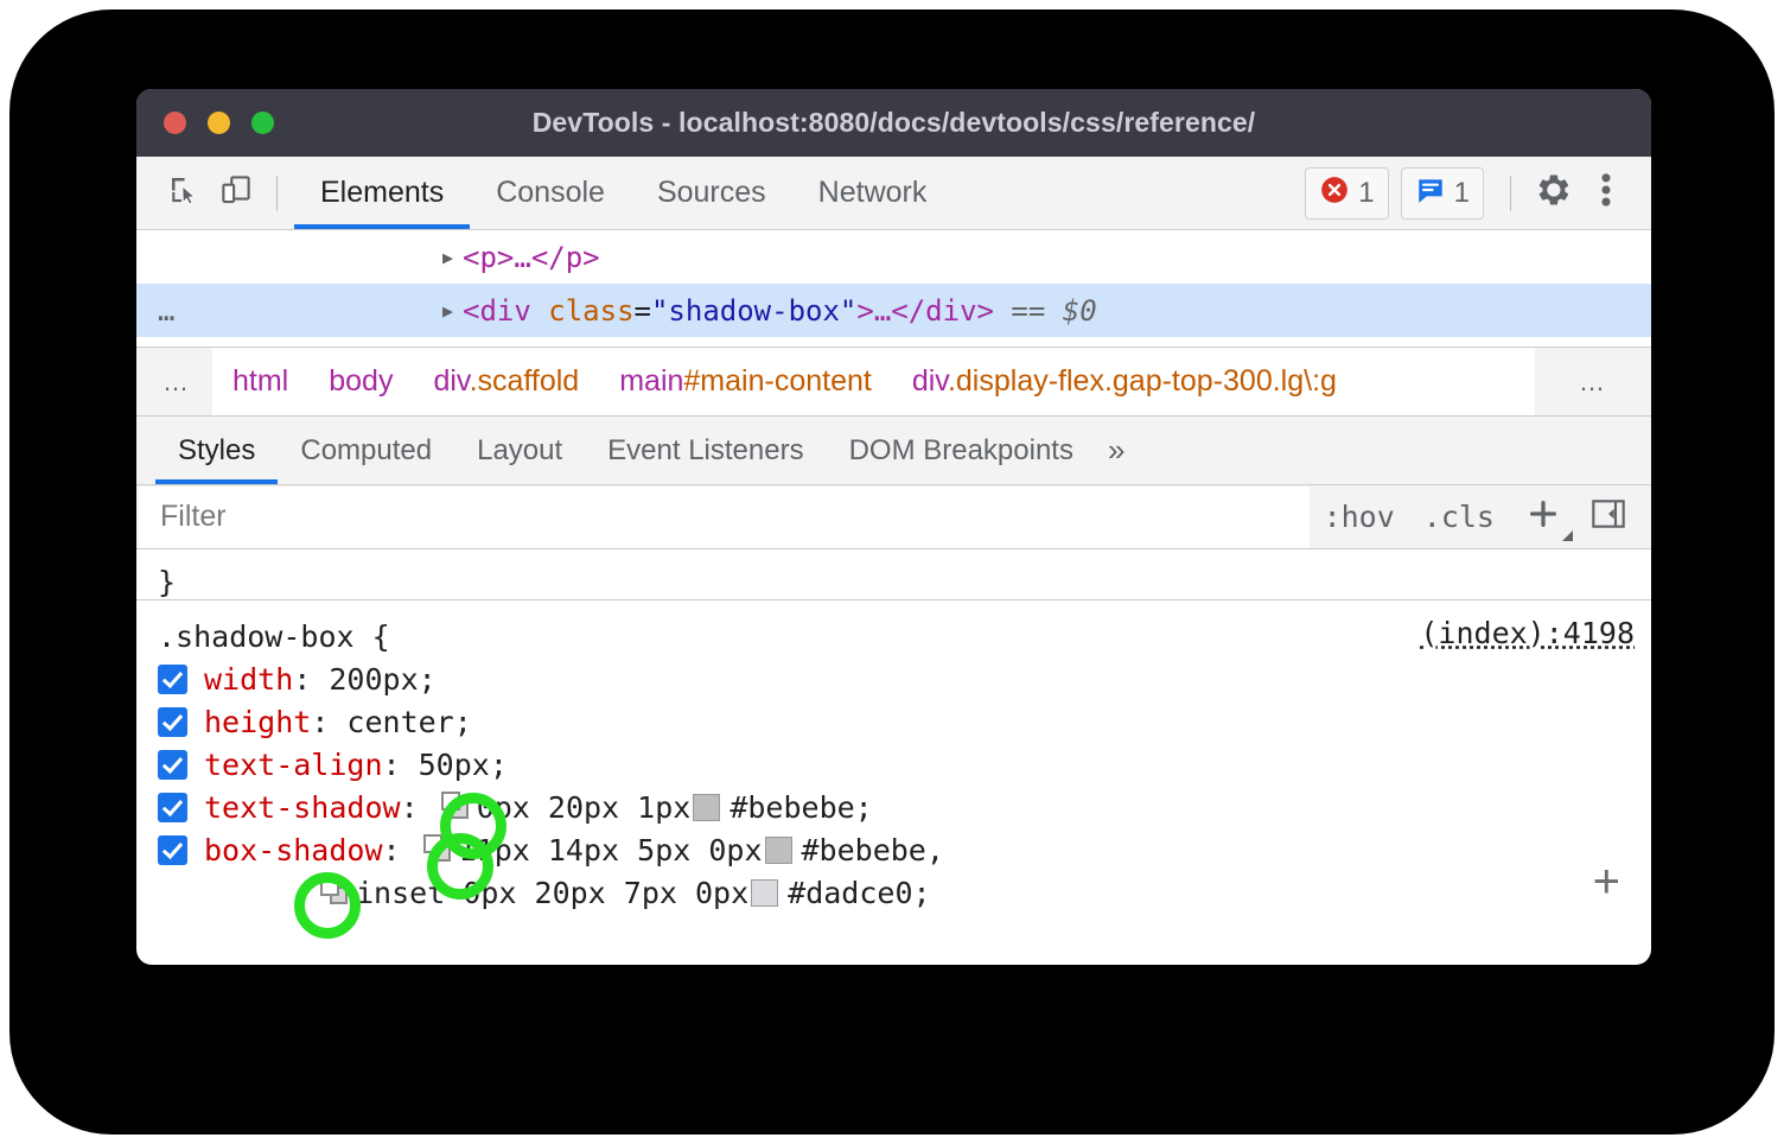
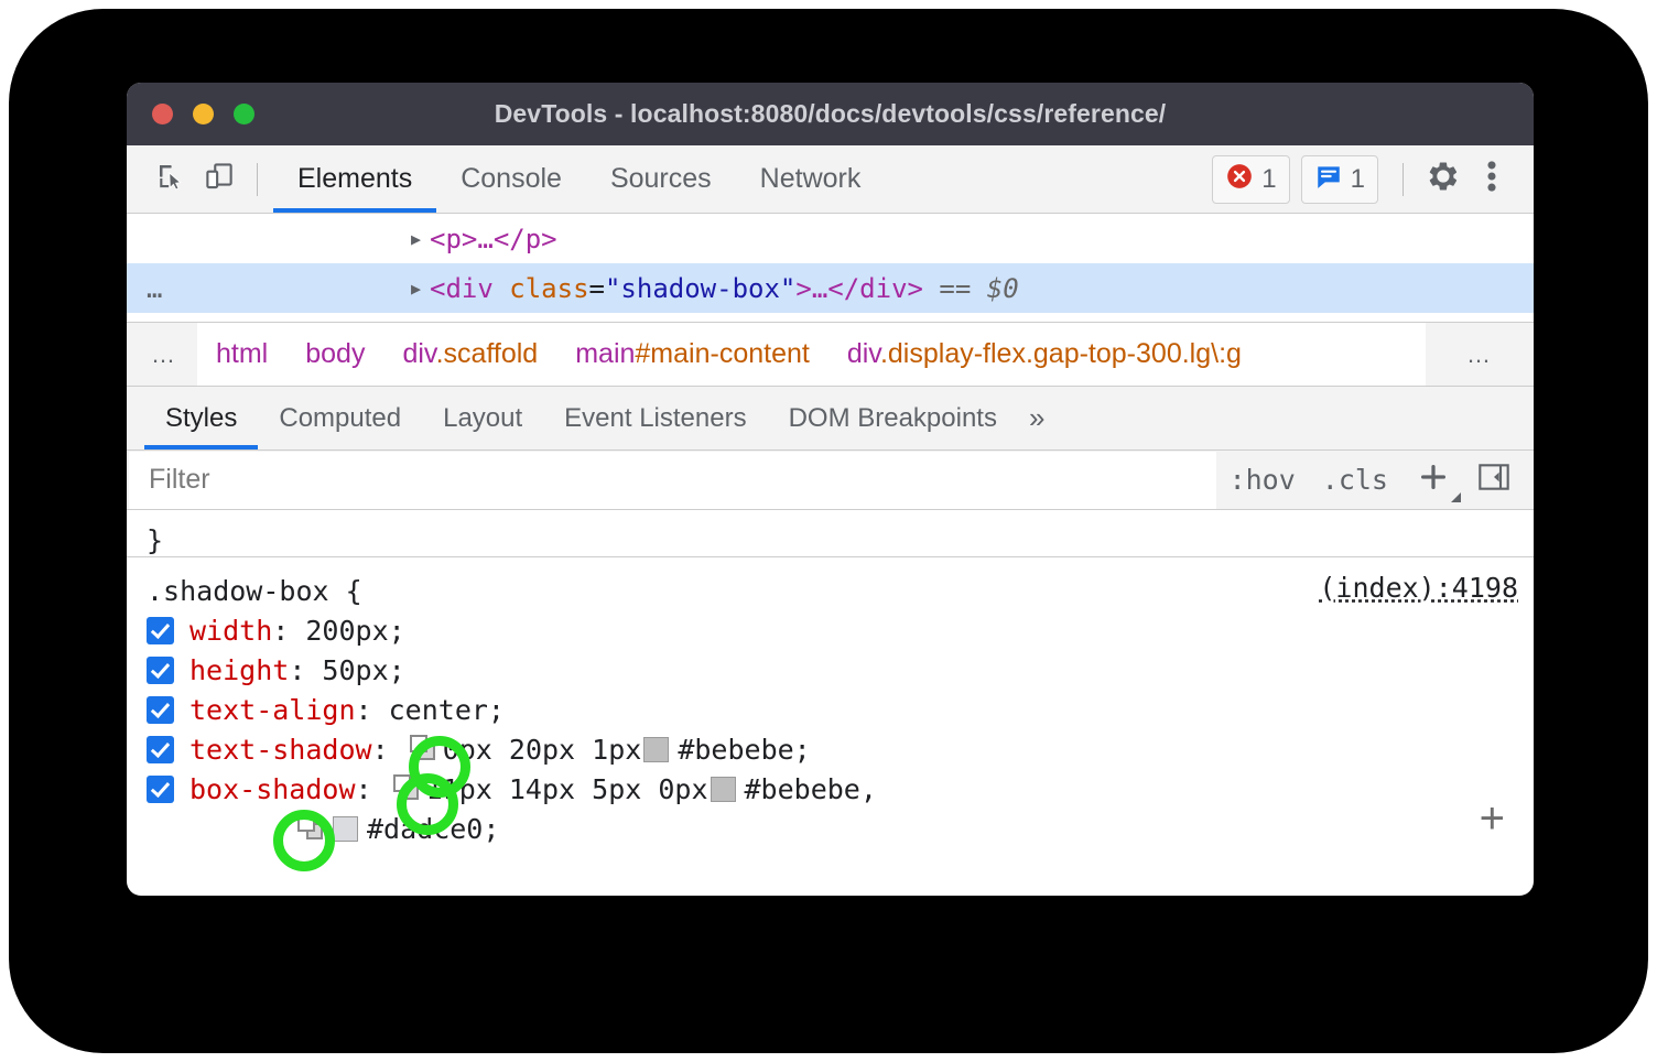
  DevTools - localhost:8080/docs/devtools/css/reference/
  Elements
  Console
  Sources
  Network
  1
  1
  ▶
  <p>…</p>
  …
  ▶
  <div
  class
  =
  "shadow-box"
  >…</div>
  == $0
  …
  html
  body
  div.scaffold
  main#main-content
  div.display-flex.gap-top-300.lg\:g
  …
  Styles
  Computed
  Layout
  Event Listeners
  DOM Breakpoints
  »
  Filter
  :hov
  .cls
  }
  .shadow-box {
  width
  :
  200px;
  height
  :
- center;
+ 50px;
  text-align
  :
- 50px;
+ center;
  text-shadow
  :
  0px 20px 1px
  #bebebe;
  box-shadow
  :
  11px 14px 5px 0px
  #bebebe,
- inset 0px 20px 7px 0px
  #dadce0;
  (index):4198
  +
